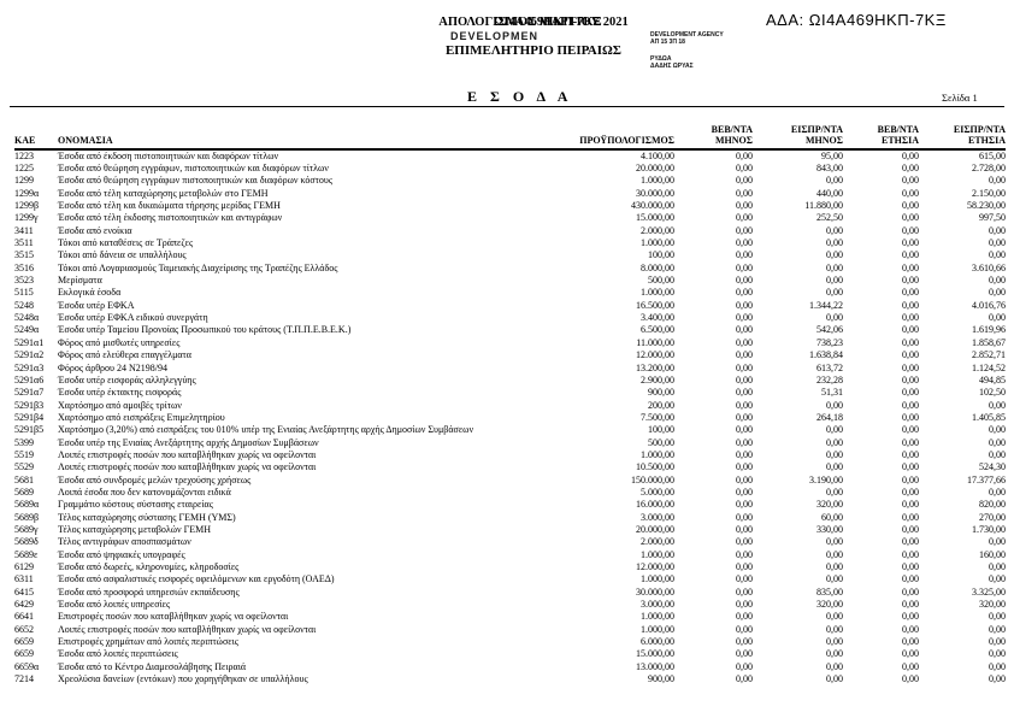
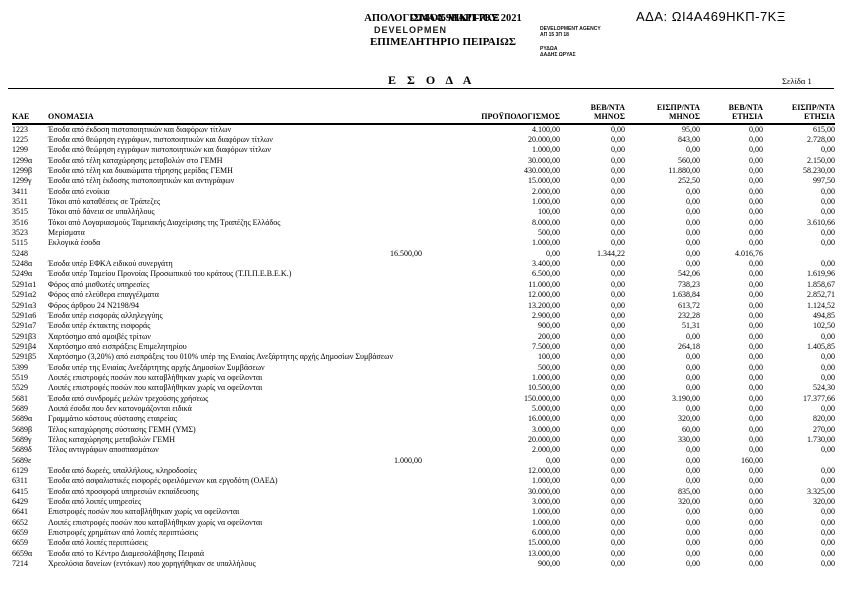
  ΑΔΑ: ΩΙ4Α469ΗΚΠ-7ΚΞ
  ΑΠΟΛΟΓΙΣΜΟΣ ΜΑΡΤΙΟΥ 2021
  ΩΙ4Α469ΗΚΠ-7ΚΞ
  DEVELOPMEN
  ΕΠΙΜΕΛΗΤΗΡΙΟ ΠΕΙΡΑΙΩΣ
  Ε Σ Ο Δ Α
  Σελίδα 1
  ΚΑΕ
  ΟΝΟΜΑΣΙΑ
  ΠΡΟΫΠΟΛΟΓΙΣΜΟΣ
  ΒΕΒ/ΝΤΑ
  ΜΗΝΟΣ
  ΕΙΣΠΡ/ΝΤΑ
  ΜΗΝΟΣ
  ΒΕΒ/ΝΤΑ
  ΕΤΗΣΙΑ
  ΕΙΣΠΡ/ΝΤΑ
  ΕΤΗΣΙΑ
  1223
  Έσοδα από έκδοση πιστοποιητικών και διαφόρων τίτλων
  4.100,00
  0,00
  95,00
  0,00
  615,00
  1225
  Έσοδα από θεώρηση εγγράφων, πιστοποιητικών και διαφόρων τίτλων
  20.000,00
  0,00
  843,00
  0,00
  2.728,00
  1299
- Έσοδα από θεώρηση εγγράφων πιστοποιητικών και διαφόρων κόστους
+ Έσοδα από θεώρηση εγγράφων πιστοποιητικών και διαφόρων τίτλων
  1.000,00
  0,00
  0,00
  0,00
  0,00
  1299α
  Έσοδα από τέλη καταχώρησης μεταβολών στο ΓΕΜΗ
  30.000,00
  0,00
- 440,00
+ 560,00
  0,00
  2.150,00
  1299β
  Έσοδα από τέλη και δικαιώματα τήρησης μερίδας ΓΕΜΗ
  430.000,00
  0,00
  11.880,00
  0,00
  58.230,00
  1299γ
  Έσοδα από τέλη έκδοσης πιστοποιητικών και αντιγράφων
  15.000,00
  0,00
  252,50
  0,00
  997,50
  3411
  Έσοδα από ενοίκια
  2.000,00
  0,00
  0,00
  0,00
  0,00
  3511
  Τόκοι από καταθέσεις σε Τράπεζες
  1.000,00
  0,00
  0,00
  0,00
  0,00
  3515
  Τόκοι από δάνεια σε υπαλλήλους
  100,00
  0,00
  0,00
  0,00
  0,00
  3516
  Τόκοι από Λογαριασμούς Ταμειακής Διαχείρισης της Τραπέζης Ελλάδος
  8.000,00
  0,00
  0,00
  0,00
  3.610,66
  3523
  Μερίσματα
  500,00
  0,00
  0,00
  0,00
  0,00
  5115
  Εκλογικά έσοδα
  1.000,00
  0,00
  0,00
  0,00
  0,00
  5248
- Έσοδα υπέρ ΕΦΚΑ
  16.500,00
  0,00
  1.344,22
  0,00
  4.016,76
  5248α
  Έσοδα υπέρ ΕΦΚΑ ειδικού συνεργάτη
  3.400,00
  0,00
  0,00
  0,00
  0,00
  5249α
  Έσοδα υπέρ Ταμείου Προνοίας Προσωπικού του κράτους (Τ.Π.Π.Ε.Β.Ε.Κ.)
  6.500,00
  0,00
  542,06
  0,00
  1.619,96
  5291α1
  Φόρος από μισθωτές υπηρεσίες
  11.000,00
  0,00
  738,23
  0,00
  1.858,67
  5291α2
  Φόρος από ελεύθερα επαγγέλματα
  12.000,00
  0,00
  1.638,84
  0,00
  2.852,71
  5291α3
  Φόρος άρθρου 24 Ν2198/94
  13.200,00
  0,00
  613,72
  0,00
  1.124,52
  5291α6
  Έσοδα υπέρ εισφοράς αλληλεγγύης
  2.900,00
  0,00
  232,28
  0,00
  494,85
  5291α7
  Έσοδα υπέρ έκτακτης εισφοράς
  900,00
  0,00
  51,31
  0,00
  102,50
  5291β3
  Χαρτόσημο από αμοιβές τρίτων
  200,00
  0,00
  0,00
  0,00
  0,00
  5291β4
  Χαρτόσημο από εισπράξεις Επιμελητηρίου
  7.500,00
  0,00
  264,18
  0,00
  1.405,85
  5291β5
  Χαρτόσημο (3,20%) από εισπράξεις του 010% υπέρ της Ενιαίας Ανεξάρτητης αρχής Δημοσίων Συμβάσεων
  100,00
  0,00
  0,00
  0,00
  0,00
  5399
  Έσοδα υπέρ της Ενιαίας Ανεξάρτητης αρχής Δημοσίων Συμβάσεων
  500,00
  0,00
  0,00
  0,00
  0,00
  5519
  Λοιπές επιστροφές ποσών που καταβλήθηκαν χωρίς να οφείλονται
  1.000,00
  0,00
  0,00
  0,00
  0,00
  5529
  Λοιπές επιστροφές ποσών που καταβλήθηκαν χωρίς να οφείλονται
  10.500,00
  0,00
  0,00
  0,00
  524,30
  5681
  Έσοδα από συνδρομές μελών τρεχούσης χρήσεως
  150.000,00
  0,00
  3.190,00
  0,00
  17.377,66
  5689
  Λοιπά έσοδα που δεν κατονομάζονται ειδικά
  5.000,00
  0,00
  0,00
  0,00
  0,00
  5689α
  Γραμμάτιο κόστους σύστασης εταιρείας
  16.000,00
  0,00
  320,00
  0,00
  820,00
  5689β
  Τέλος καταχώρησης σύστασης ΓΕΜΗ (ΥΜΣ)
  3.000,00
  0,00
  60,00
  0,00
  270,00
  5689γ
  Τέλος καταχώρησης μεταβολών ΓΕΜΗ
  20.000,00
  0,00
  330,00
  0,00
  1.730,00
  5689δ
  Τέλος αντιγράφων αποσπασμάτων
  2.000,00
  0,00
  0,00
  0,00
  0,00
  5689ε
- Έσοδα από ψηφιακές υπογραφές
  1.000,00
  0,00
  0,00
  0,00
  160,00
  6129
- Έσοδα από δωρεές, κληρονομίες, κληροδοσίες
+ Έσοδα από δωρεές, υπαλλήλους, κληροδοσίες
  12.000,00
  0,00
  0,00
  0,00
  0,00
  6311
  Έσοδα από ασφαλιστικές εισφορές οφειλόμενων και εργοδότη (ΟΑΕΔ)
  1.000,00
  0,00
  0,00
  0,00
  0,00
  6415
  Έσοδα από προσφορά υπηρεσιών εκπαίδευσης
  30.000,00
  0,00
  835,00
  0,00
  3.325,00
  6429
  Έσοδα από λοιπές υπηρεσίες
  3.000,00
  0,00
  320,00
  0,00
  320,00
  6641
  Επιστροφές ποσών που καταβλήθηκαν χωρίς να οφείλονται
  1.000,00
  0,00
  0,00
  0,00
  0,00
  6652
  Λοιπές επιστροφές ποσών που καταβλήθηκαν χωρίς να οφείλονται
  1.000,00
  0,00
  0,00
  0,00
  0,00
  6659
  Επιστροφές χρημάτων από λοιπές περιπτώσεις
  6.000,00
  0,00
  0,00
  0,00
  0,00
  6659
  Έσοδα από λοιπές περιπτώσεις
  15.000,00
  0,00
  0,00
  0,00
  0,00
  6659α
  Έσοδα από το Κέντρο Διαμεσολάβησης Πειραιά
  13.000,00
  0,00
  0,00
  0,00
  0,00
  7214
  Χρεολύσια δανείων (εντόκων) που χορηγήθηκαν σε υπαλλήλους
  900,00
  0,00
  0,00
  0,00
  0,00
